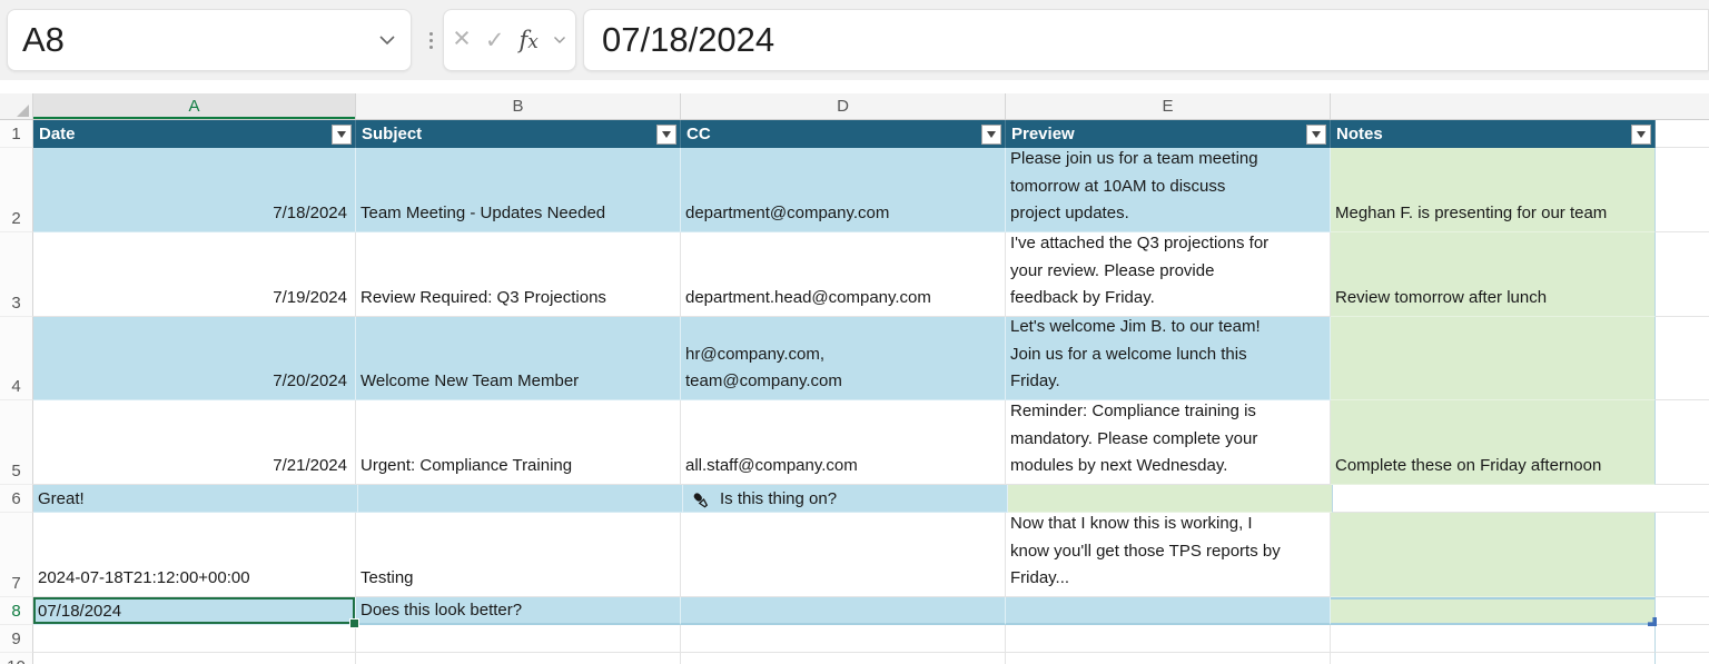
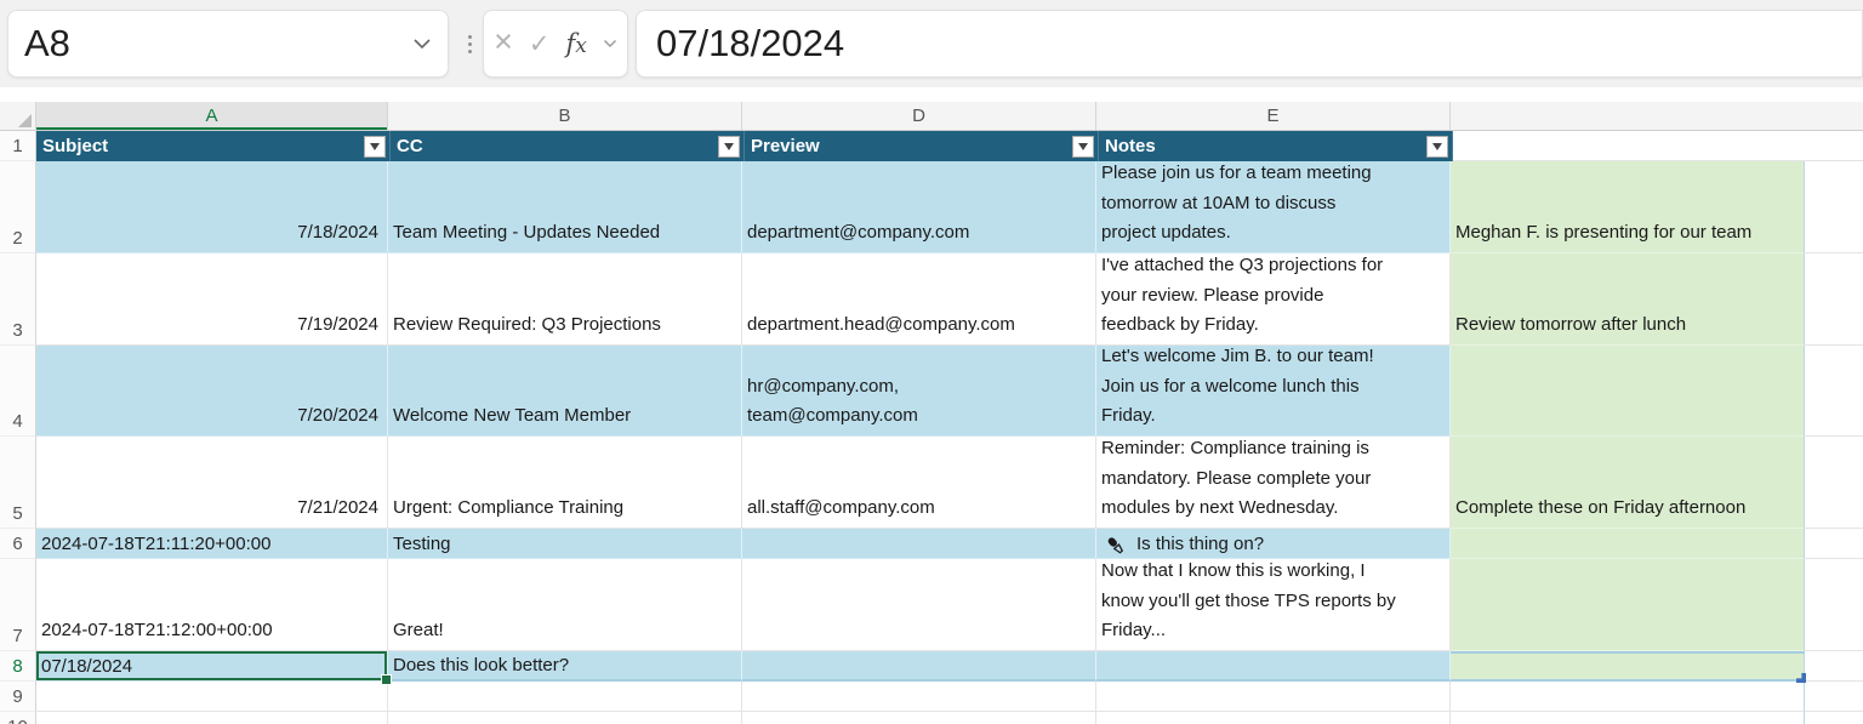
  A8
  ×
  ✓
  fx
  07/18/2024
  A
  B
  D
  E
  1
- Date
  Subject
  CC
  Preview
  Notes
  2
  7/18/2024
  Team Meeting - Updates Needed
  department@company.com
  Please join us for a team meeting
  tomorrow at 10AM to discuss
  project updates.
  Meghan F. is presenting for our team
  3
  7/19/2024
  Review Required: Q3 Projections
  department.head@company.com
  I've attached the Q3 projections for
  your review. Please provide
  feedback by Friday.
  Review tomorrow after lunch
  4
  7/20/2024
  Welcome New Team Member
  hr@company.com,
  team@company.com
  Let's welcome Jim B. to our team!
  Join us for a welcome lunch this
  Friday.
  5
  7/21/2024
  Urgent: Compliance Training
  all.staff@company.com
  Reminder: Compliance training is
  mandatory. Please complete your
  modules by next Wednesday.
  Complete these on Friday afternoon
  6
+ 2024-07-18T21:11:20+00:00
- Great!
+ Testing
  Is this thing on?
  7
  2024-07-18T21:12:00+00:00
- Testing
+ Great!
  Now that I know this is working, I
  know you'll get those TPS reports by
  Friday...
  8
  07/18/2024
  Does this look better?
  9
